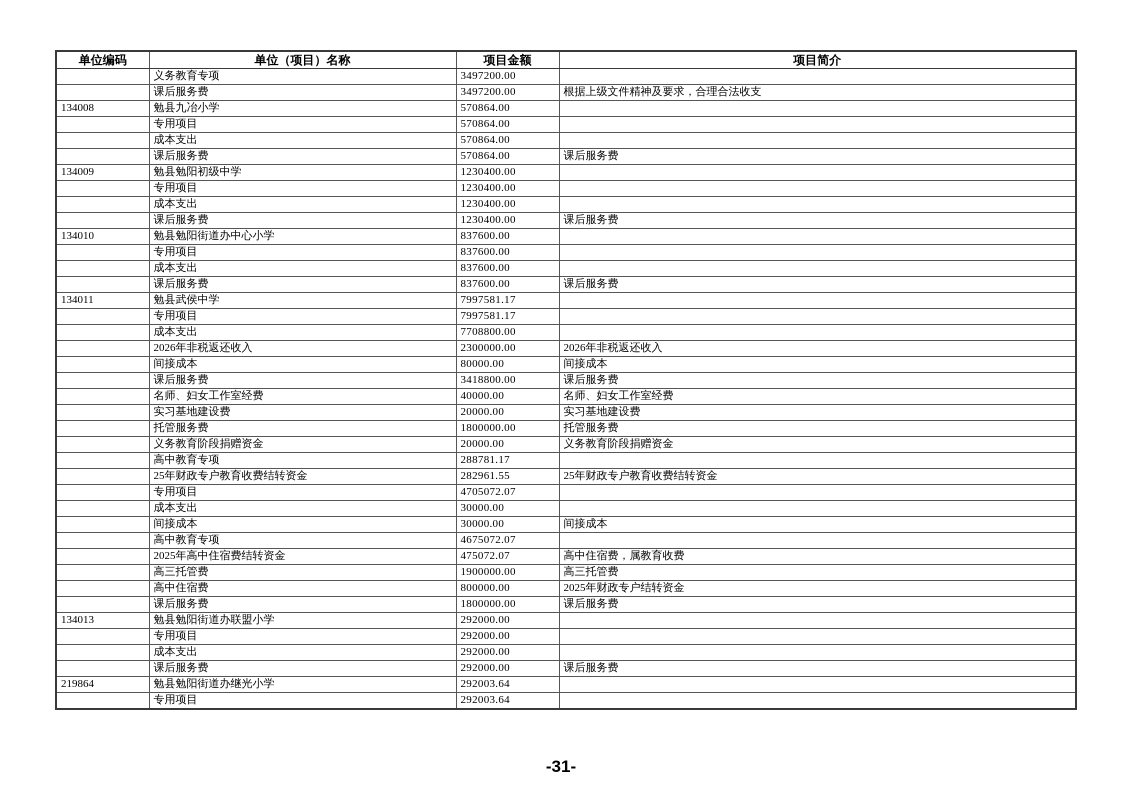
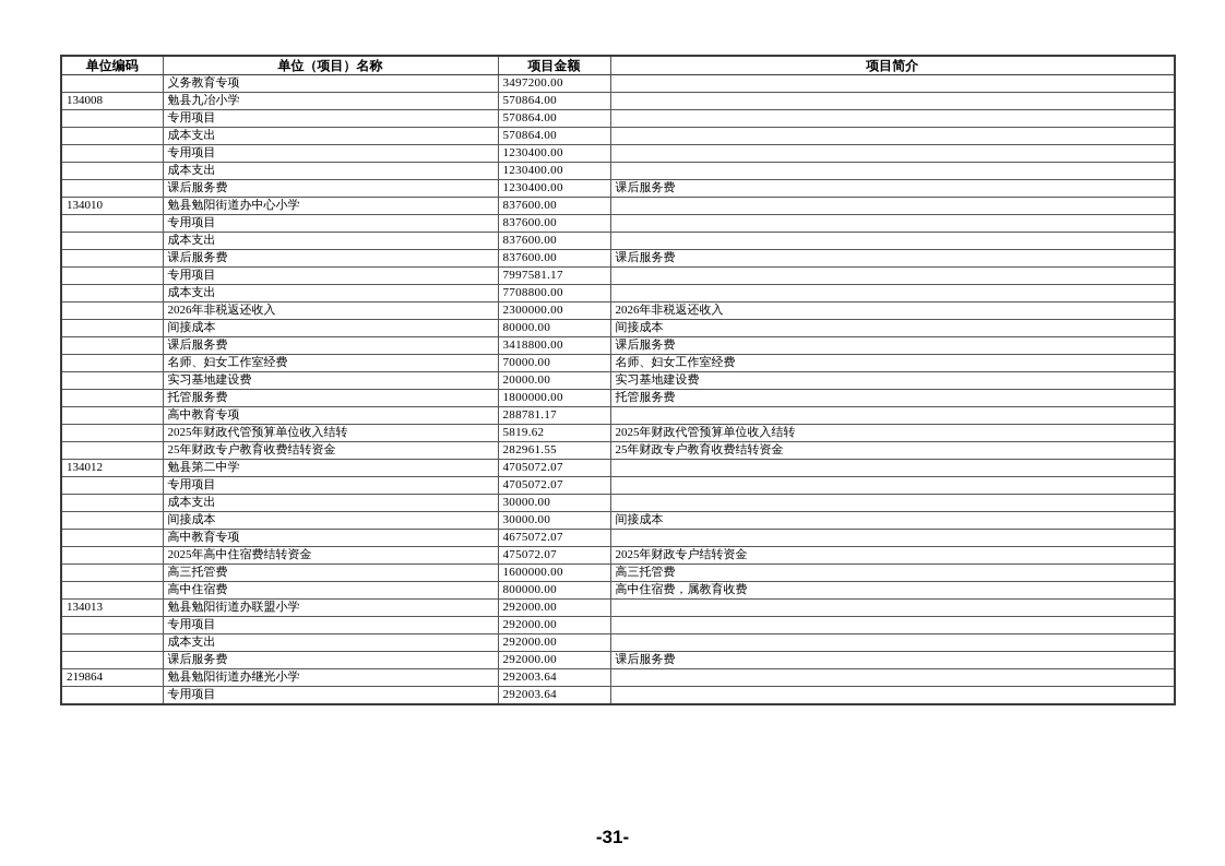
  单位编码	单位（项目）名称	项目金额	项目简介
  	义务教育专项	3497200.00
- 	课后服务费	3497200.00	根据上级文件精神及要求，合理合法收支
  134008	勉县九冶小学	570864.00
  	专用项目	570864.00
  	成本支出	570864.00
- 	课后服务费	570864.00	课后服务费
- 134009	勉县勉阳初级中学	1230400.00
  	专用项目	1230400.00
  	成本支出	1230400.00
  	课后服务费	1230400.00	课后服务费
  134010	勉县勉阳街道办中心小学	837600.00
  	专用项目	837600.00
  	成本支出	837600.00
  	课后服务费	837600.00	课后服务费
- 134011	勉县武侯中学	7997581.17
  	专用项目	7997581.17
  	成本支出	7708800.00
  	2026年非税返还收入	2300000.00	2026年非税返还收入
  	间接成本	80000.00	间接成本
  	课后服务费	3418800.00	课后服务费
- 	名师、妇女工作室经费	40000.00	名师、妇女工作室经费
+ 	名师、妇女工作室经费	70000.00	名师、妇女工作室经费
  	实习基地建设费	20000.00	实习基地建设费
  	托管服务费	1800000.00	托管服务费
- 	义务教育阶段捐赠资金	20000.00	义务教育阶段捐赠资金
  	高中教育专项	288781.17
+ 	2025年财政代管预算单位收入结转	5819.62	2025年财政代管预算单位收入结转
  	25年财政专户教育收费结转资金	282961.55	25年财政专户教育收费结转资金
+ 134012	勉县第二中学	4705072.07
  	专用项目	4705072.07
  	成本支出	30000.00
  	间接成本	30000.00	间接成本
  	高中教育专项	4675072.07
- 	2025年高中住宿费结转资金	475072.07	高中住宿费，属教育收费
+ 	2025年高中住宿费结转资金	475072.07	2025年财政专户结转资金
- 	高三托管费	1900000.00	高三托管费
+ 	高三托管费	1600000.00	高三托管费
- 	高中住宿费	800000.00	2025年财政专户结转资金
+ 	高中住宿费	800000.00	高中住宿费，属教育收费
- 	课后服务费	1800000.00	课后服务费
  134013	勉县勉阳街道办联盟小学	292000.00
  	专用项目	292000.00
  	成本支出	292000.00
  	课后服务费	292000.00	课后服务费
  219864	勉县勉阳街道办继光小学	292003.64
  	专用项目	292003.64
  -31-
